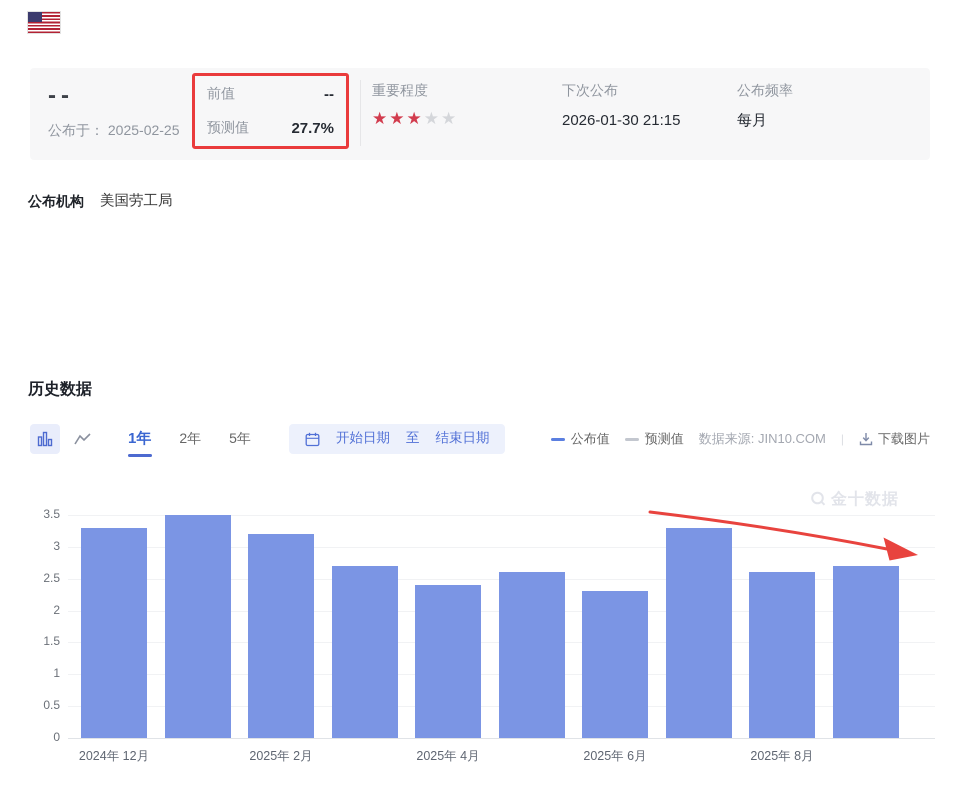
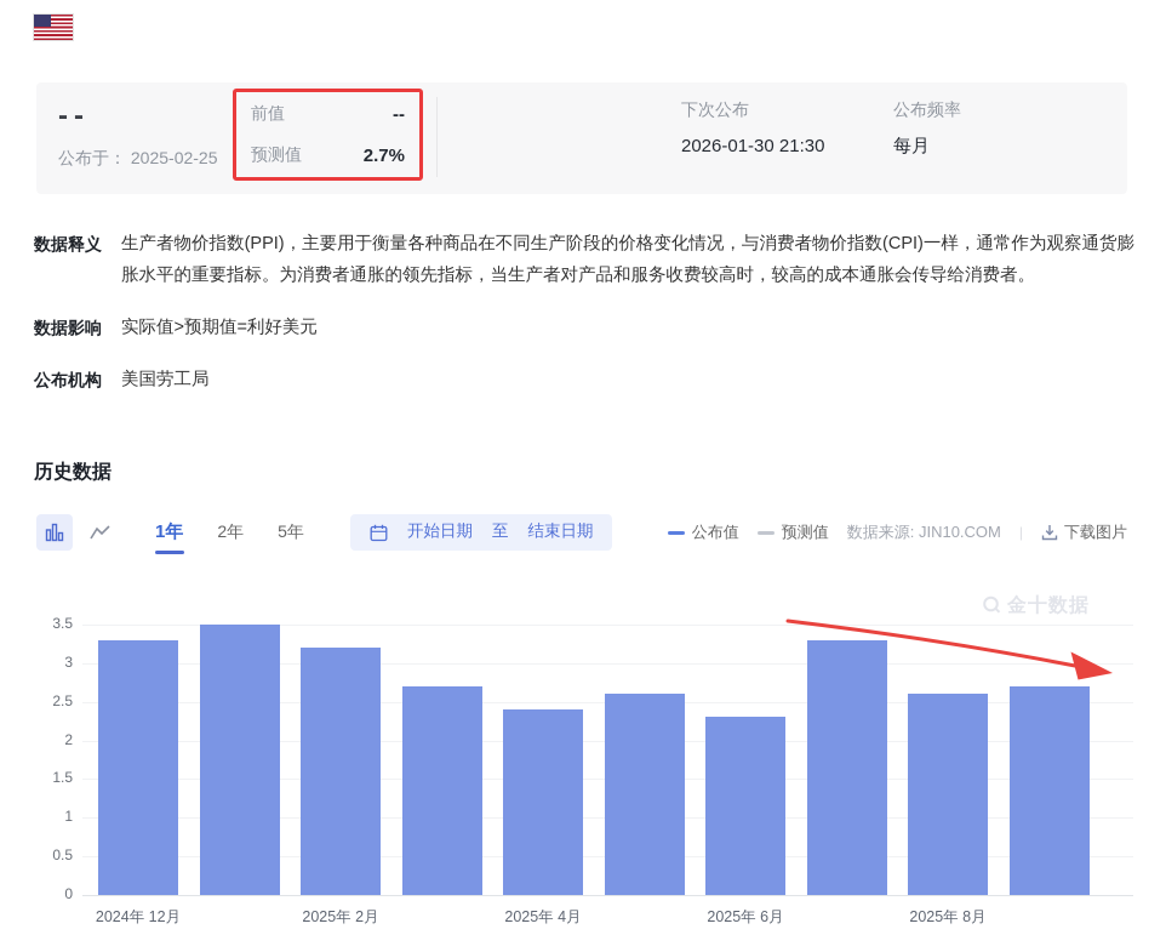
  --
  公布于： 2025-02-25
  前值
  --
  预测值
- 27.7%
+ 2.7%
- 重要程度
- ★★★★★
  下次公布
- 2026-01-30 21:15
+ 2026-01-30 21:30
  公布频率
  每月
+ 数据释义
+ 生产者物价指数(PPI)，主要用于衡量各种商品在不同生产阶段的价格变化情况，与消费者物价指数(CPI)一样，通常作为观察通货膨胀水平的重要指标。为消费者通胀的领先指标，当生产者对产品和服务收费较高时，较高的成本通胀会传导给消费者。
+ 数据影响
+ 实际值>预期值=利好美元
  公布机构
  美国劳工局
  历史数据
  1年
  2年
  5年
  开始日期
  至
  结束日期
  公布值
  预测值
  数据来源: JIN10.COM
  |
  下载图片
  3.5
  3
  2.5
  2
  1.5
  1
  0.5
  0
  2024年 12月
  2025年 2月
  2025年 4月
  2025年 6月
  2025年 8月
  金十数据
